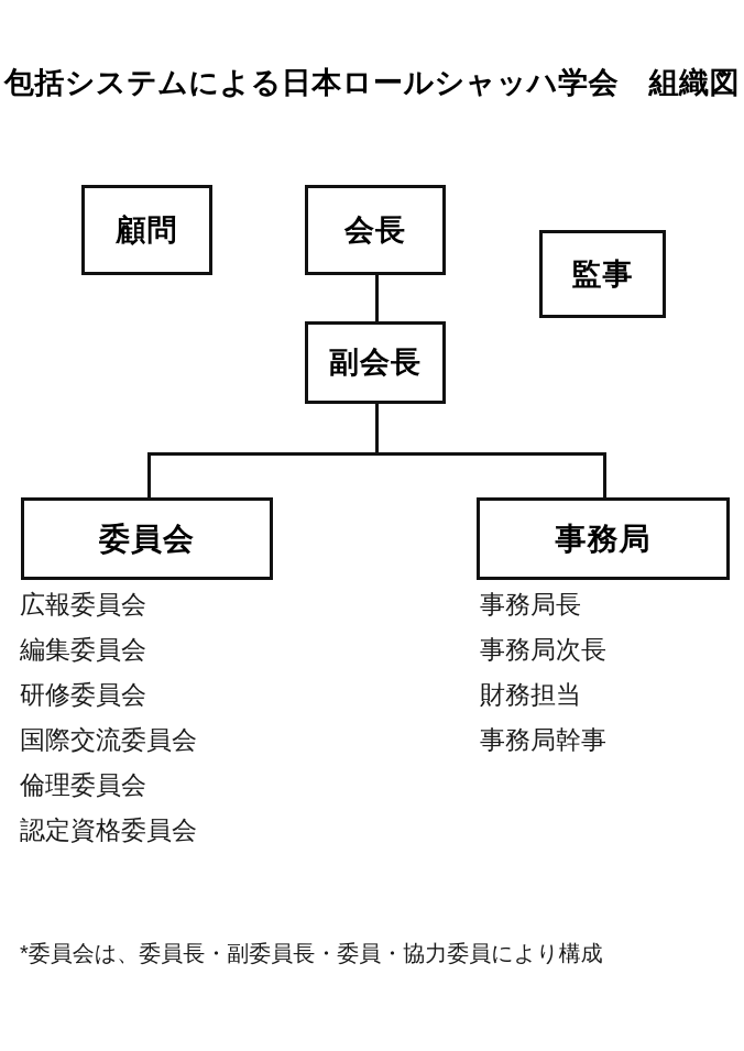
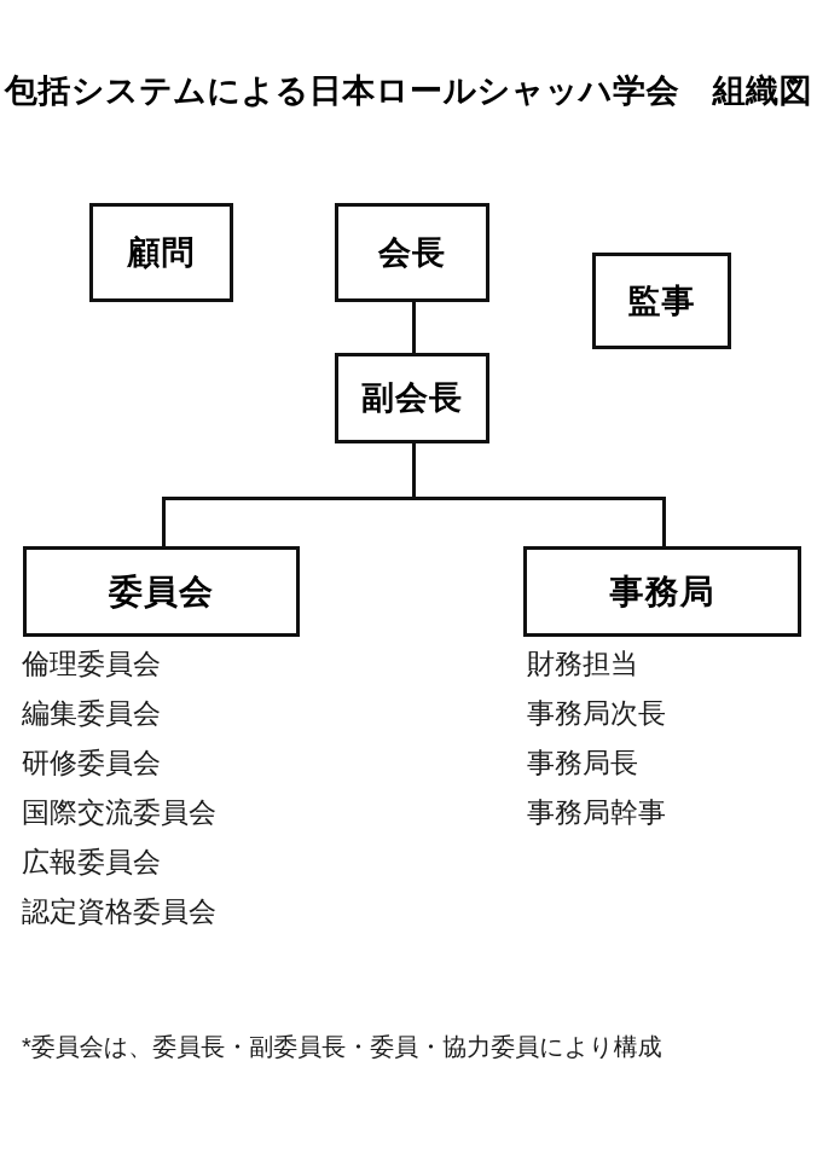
  包括システムによる日本ロールシャッハ学会 組織図
  顧問
  会長
  監事
  副会長
  委員会
  事務局
- 広報委員会
+ 倫理委員会
  編集委員会
  研修委員会
  国際交流委員会
- 倫理委員会
+ 広報委員会
  認定資格委員会
- 事務局長
+ 財務担当
  事務局次長
- 財務担当
+ 事務局長
  事務局幹事
  *委員会は、委員長・副委員長・委員・協力委員により構成
